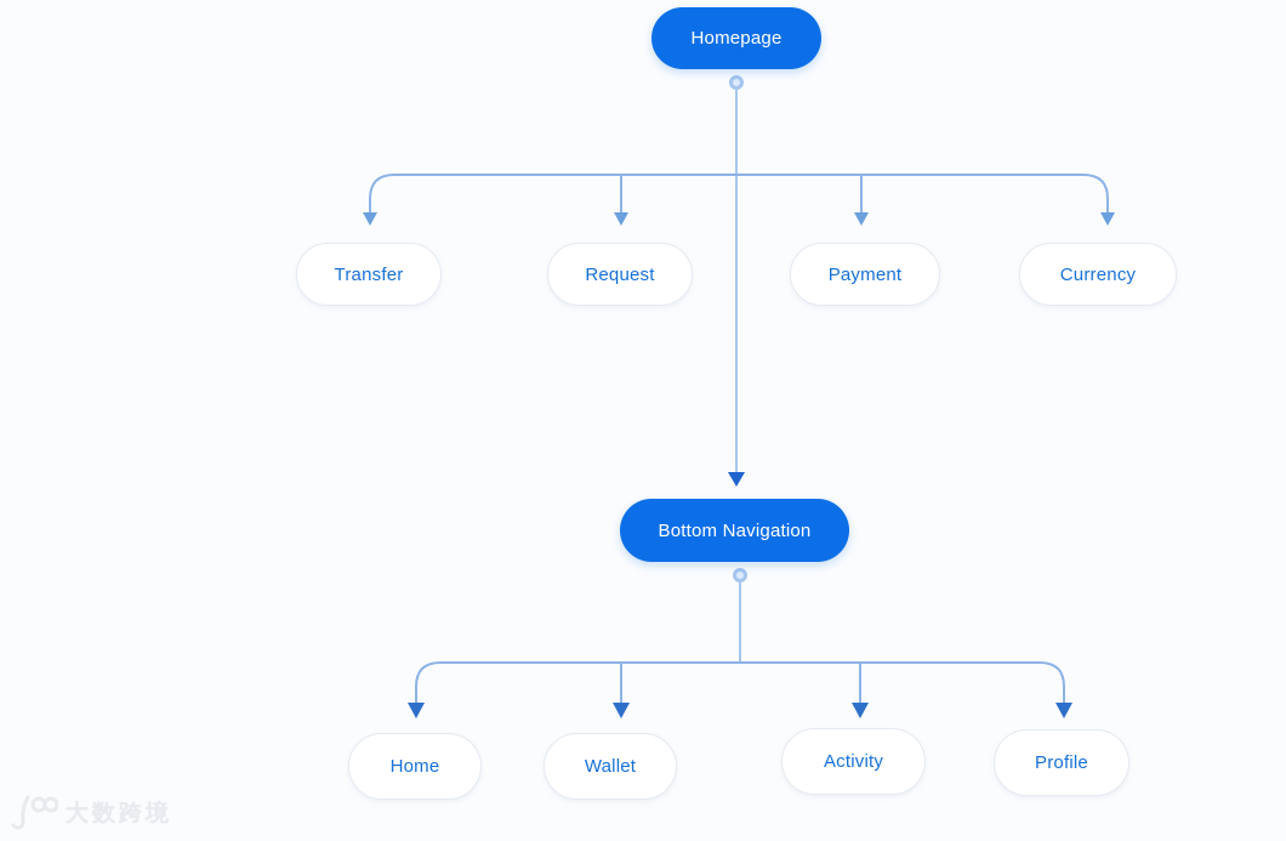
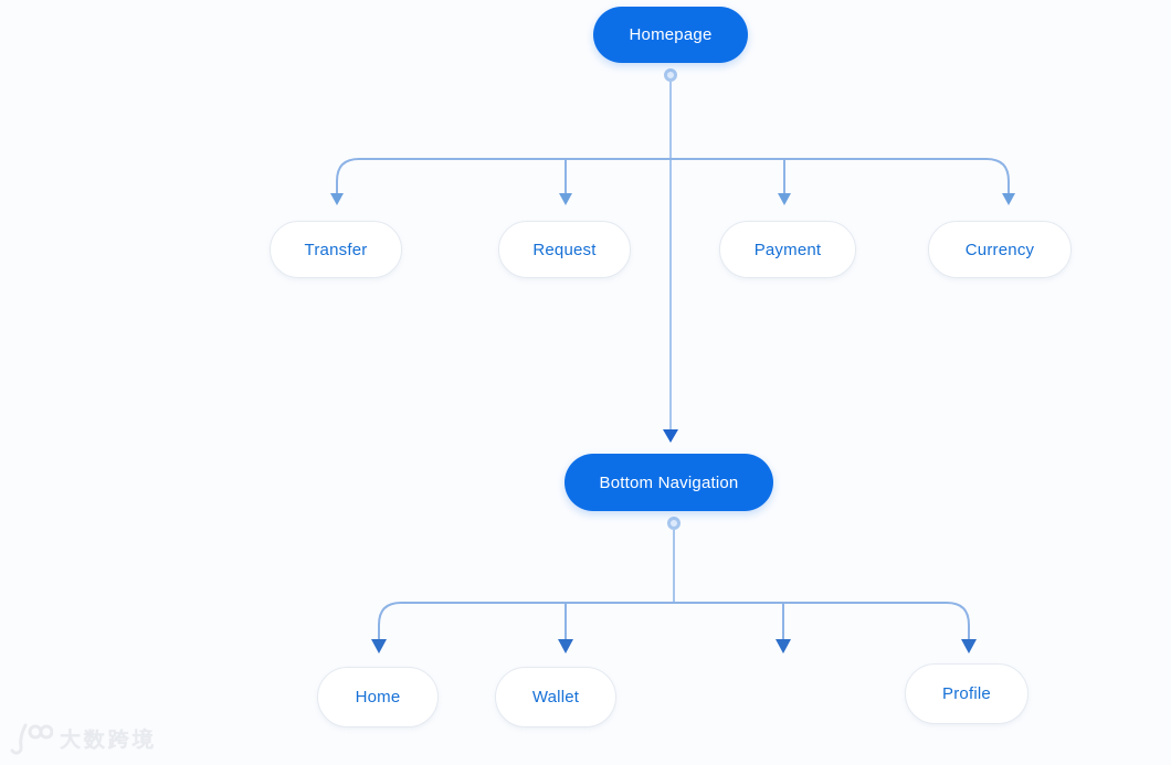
  Homepage
  Transfer
  Request
  Payment
  Currency
  Bottom Navigation
  Home
  Wallet
- Activity
  Profile
